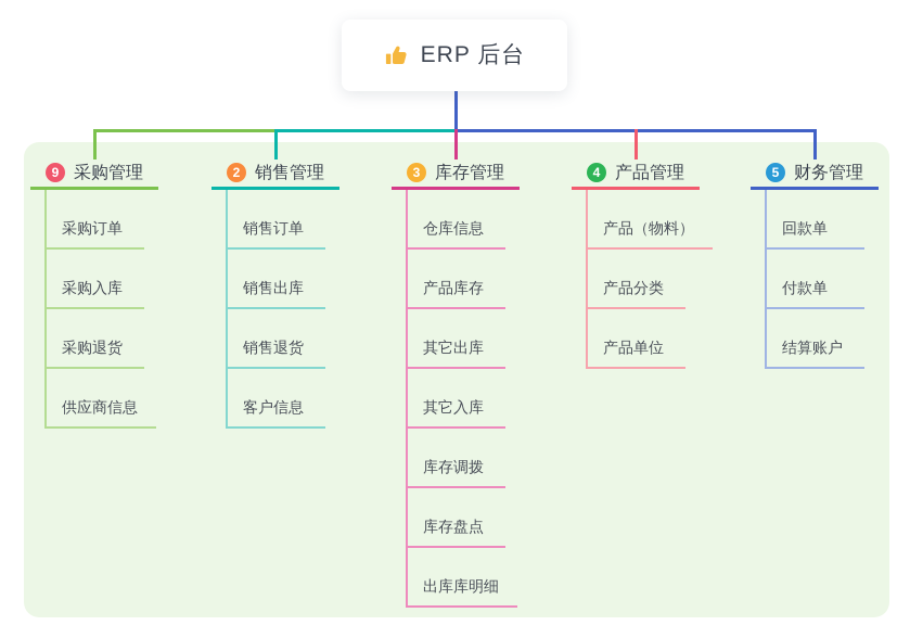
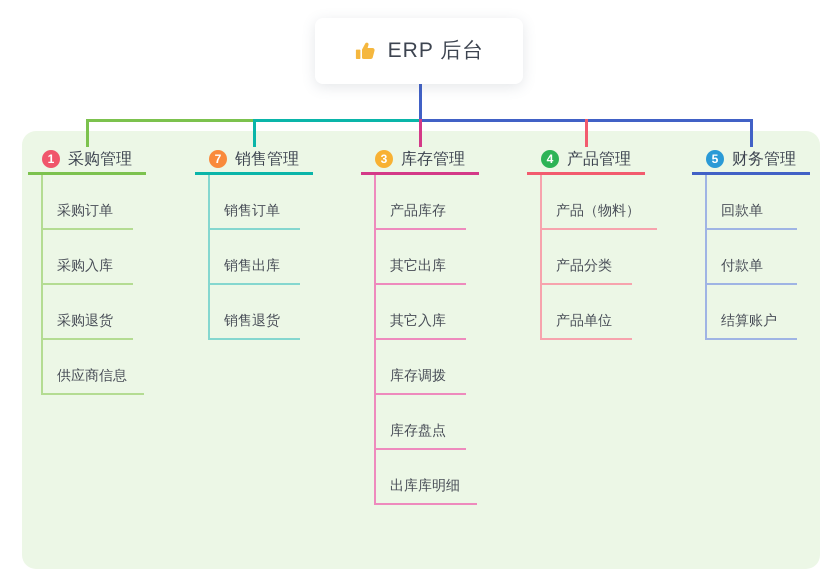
  ERP 后台
- 9
+ 1
  采购管理
  采购订单
  采购入库
  采购退货
  供应商信息
- 2
+ 7
  销售管理
  销售订单
  销售出库
  销售退货
- 客户信息
  3
  库存管理
- 仓库信息
  产品库存
  其它出库
  其它入库
  库存调拨
  库存盘点
  出库库明细
  4
  产品管理
  产品（物料）
  产品分类
  产品单位
  5
  财务管理
  回款单
  付款单
  结算账户
